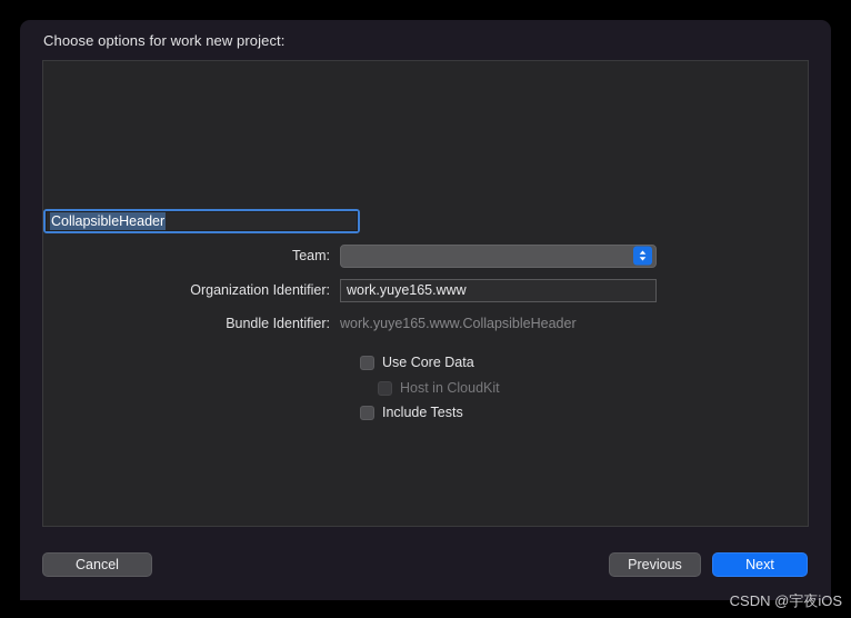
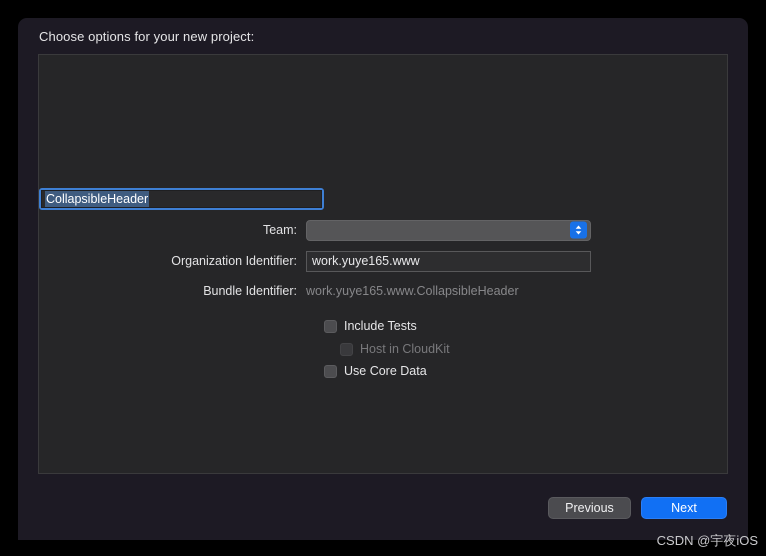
- Choose options for work new project:
+ Choose options for your new project:
  CollapsibleHeader
  Team:
  Organization Identifier:
  work.yuye165.www
  Bundle Identifier:
  work.yuye165.www.CollapsibleHeader
- Use Core Data
+ Include Tests
  Host in CloudKit
- Include Tests
+ Use Core Data
- Cancel
  Previous
  Next
  CSDN @宇夜iOS
